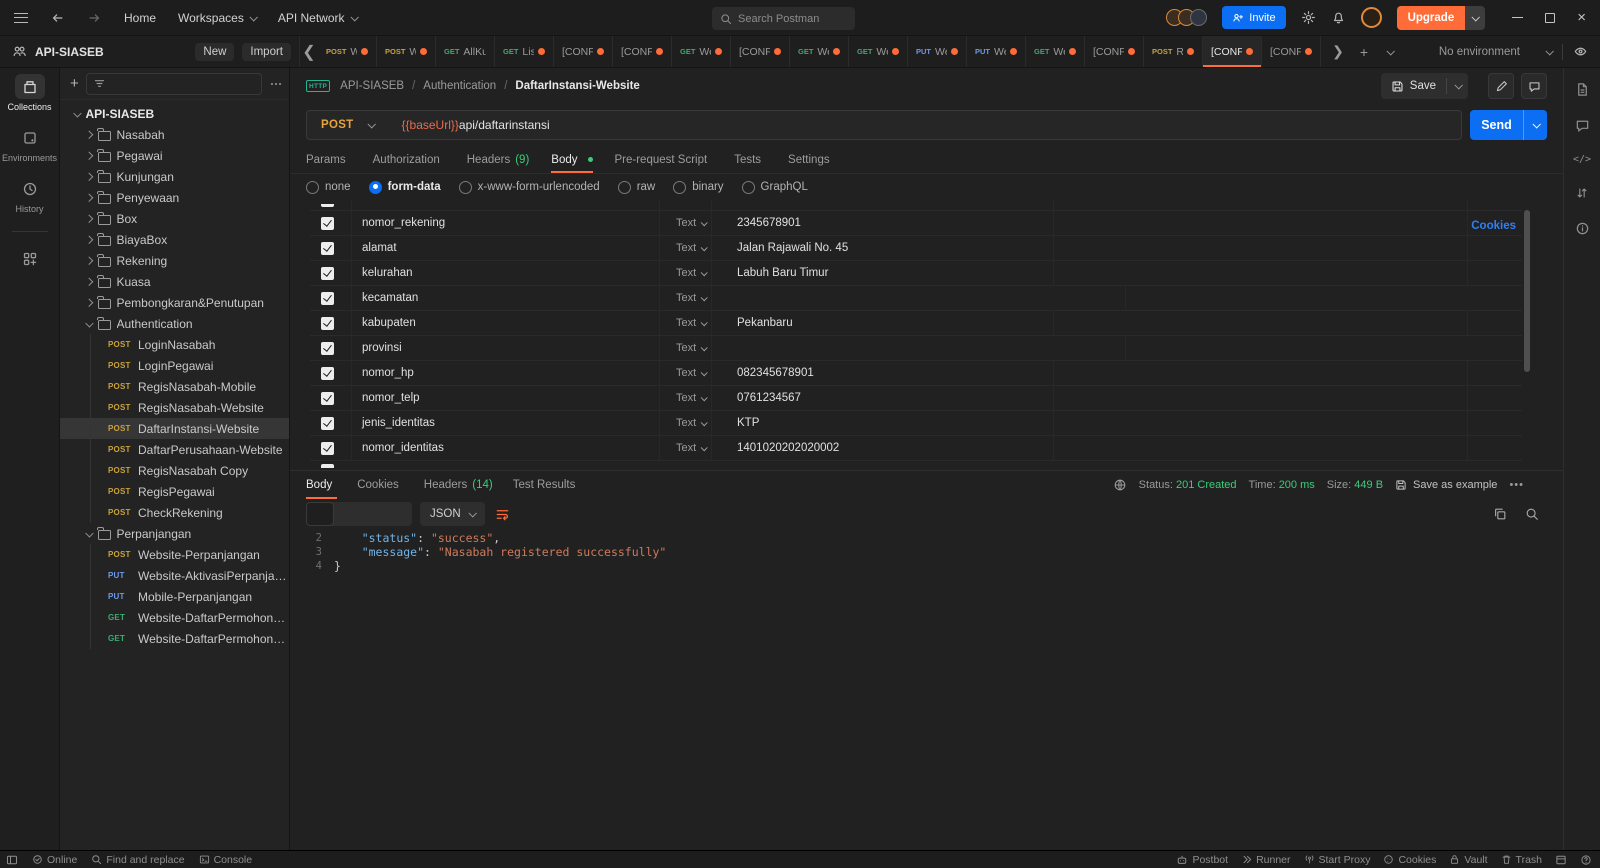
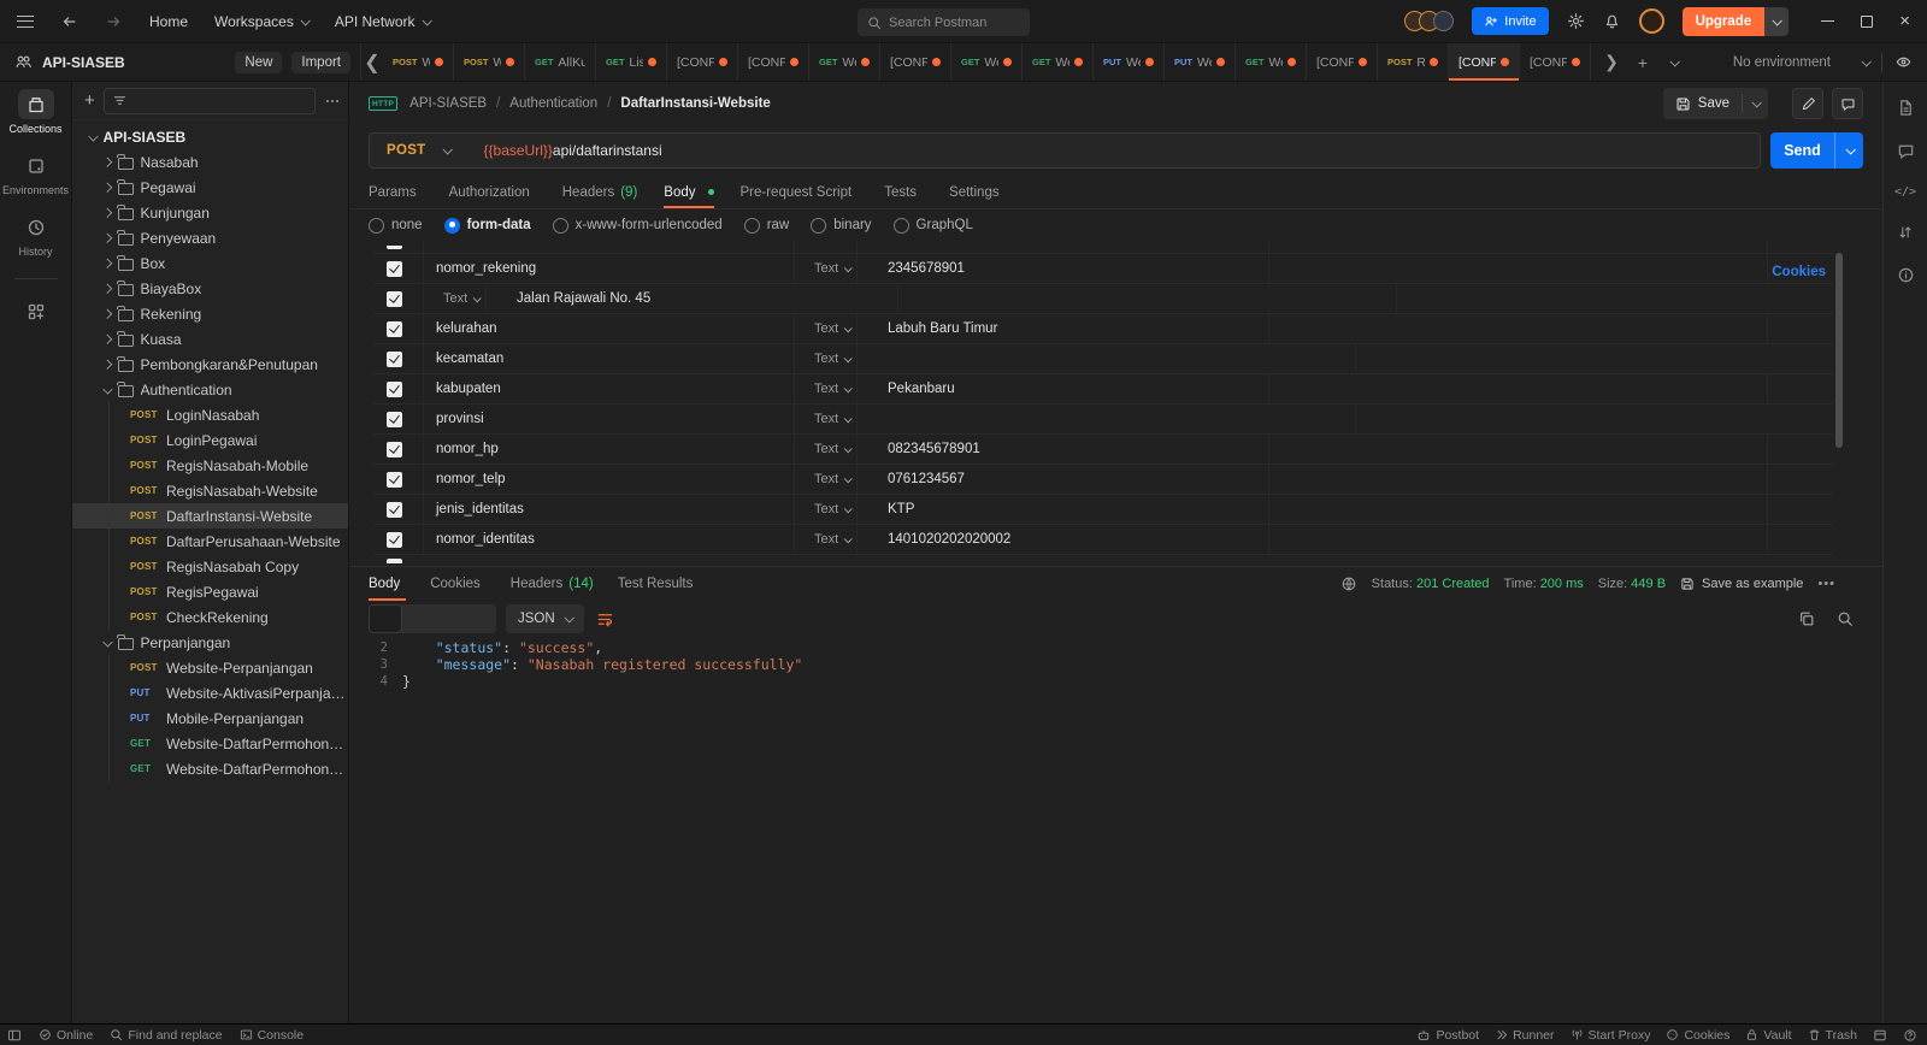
  Home
  Workspaces
  API Network
  Search Postman
  Invite
  Upgrade
  ×
  API-SIASEB
  New
  Import
  ❮
  POST
  POST
  GET
  AllKu
  GET
  GET
  GET
  GET
  PUT
  PUT
  GET
  POST
  [CONF
  ❯
  +
  No environment
  Collections
  Environments
  History
  +
  API-SIASEB
  Nasabah
  Pegawai
  Kunjungan
  Penyewaan
  Box
  BiayaBox
  Rekening
  Kuasa
  Pembongkaran&Penutupan
  Authentication
  POST
  LoginNasabah
  POST
  LoginPegawai
  POST
  RegisNasabah-Mobile
  POST
  RegisNasabah-Website
  POST
  DaftarInstansi-Website
  POST
  DaftarPerusahaan-Website
  POST
  RegisNasabah Copy
  POST
  RegisPegawai
  POST
  CheckRekening
  Perpanjangan
  POST
  Website-Perpanjangan
  PUT
  Website-AktivasiPerpanjang
  PUT
  Mobile-Perpanjangan
  GET
  Website-DaftarPermohonan.
  GET
  Website-DaftarPermohonan.
  API-SIASEB
  /
  Authentication
  /
  DaftarInstansi-Website
  Save
  POST
  {{baseUrl}}api/daftarinstansi
  Send
  Params
  Authorization
  Headers
  (9)
  Body
  Pre-request Script
  Tests
  Settings
  Cookies
  none
  form-data
  x-www-form-urlencoded
  raw
  binary
  GraphQL
  nomor_rekening
  Text
  2345678901
- alamat
  Text
  Jalan Rajawali No. 45
  kelurahan
  Text
  Labuh Baru Timur
  kecamatan
  Text
  kabupaten
  Text
  Pekanbaru
  provinsi
  Text
  nomor_hp
  Text
  082345678901
  nomor_telp
  Text
  0761234567
  jenis_identitas
  Text
  KTP
  nomor_identitas
  Text
  1401020202020002
  Body
  Cookies
  Headers
  (14)
  Test Results
  Status: 201 Created
  Time: 200 ms
  Size: 449 B
  Save as example
  •••
  JSON
  2
  "status": "success",
  3
  "message": "Nasabah registered successfully"
  4
  }
  </>
  Online
  Find and replace
  Console
  Postbot
  Runner
  Start Proxy
  Cookies
  Vault
  Trash
